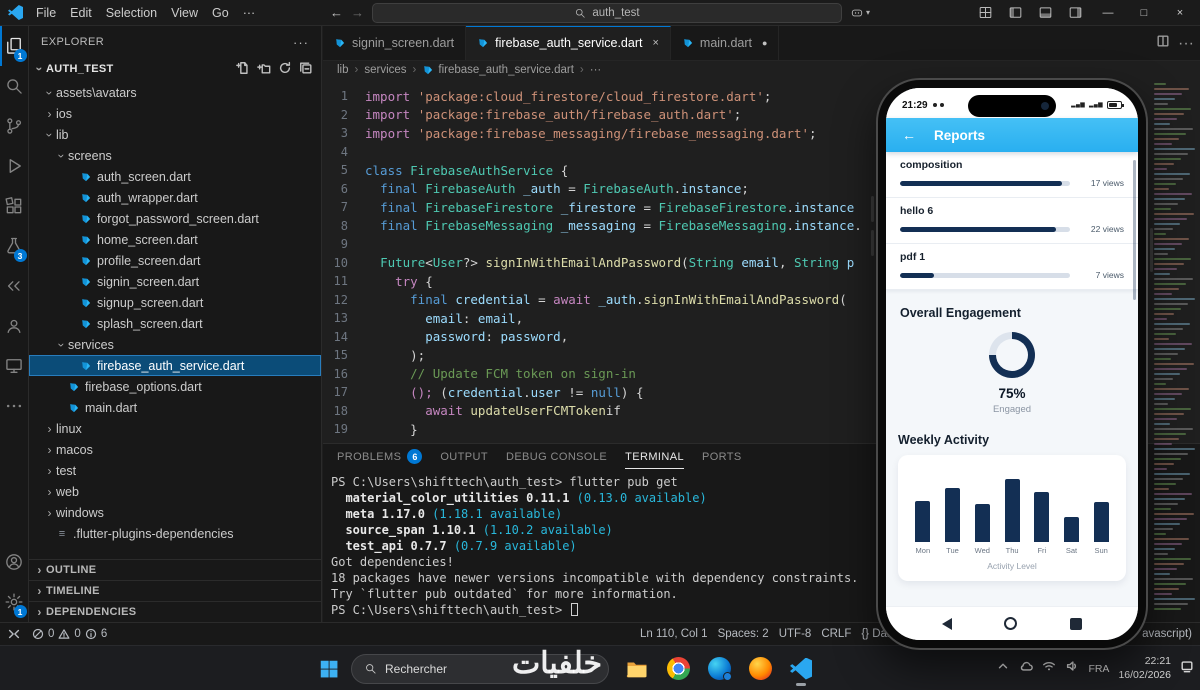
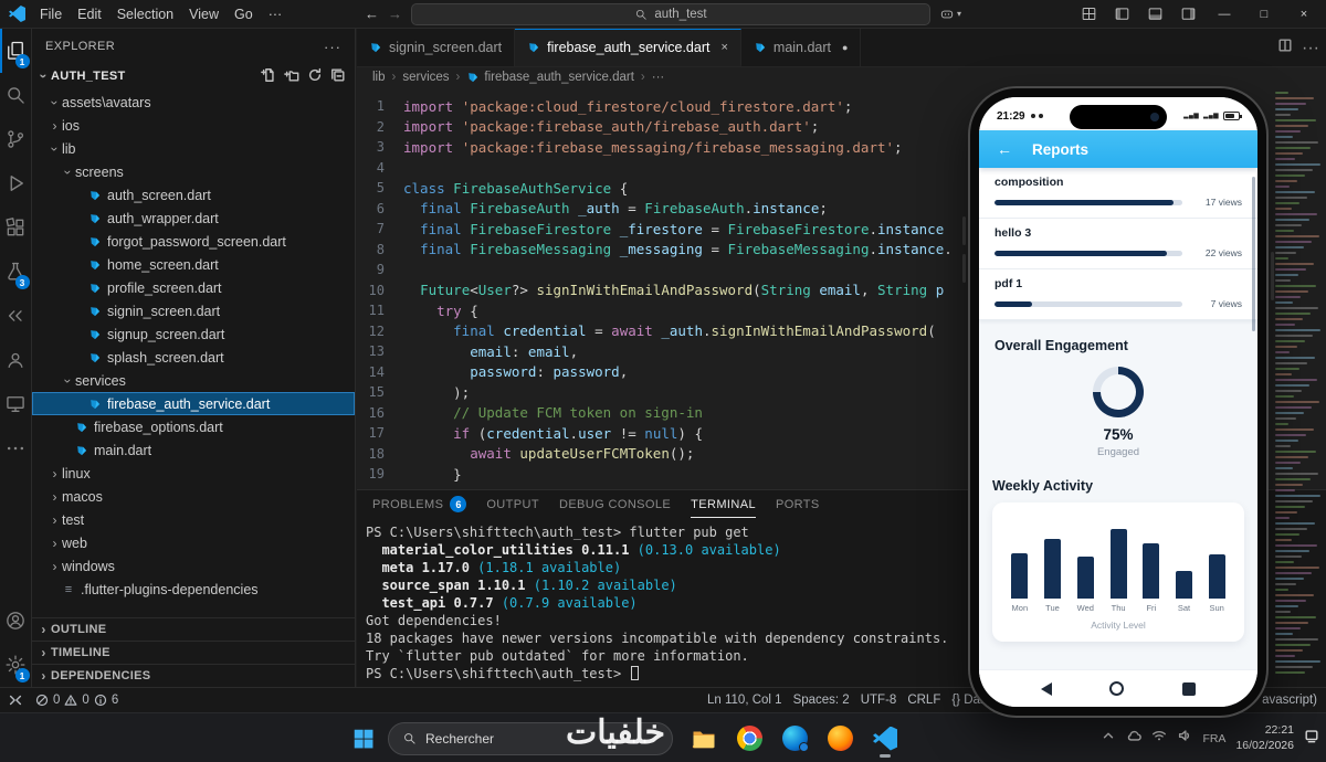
  File
  Edit
  Selection
  View
  Go
  ···
  ←
  →
  auth_test
  ▾
  —
  □
  ×
  1
  3
  1
  EXPLORER
  ···
  AUTH_TEST
  assets\avatars
  ›
  ios
  lib
  screens
  auth_screen.dart
  auth_wrapper.dart
  forgot_password_screen.dart
  home_screen.dart
  profile_screen.dart
  signin_screen.dart
  signup_screen.dart
  splash_screen.dart
  services
  firebase_auth_service.dart
  firebase_options.dart
  main.dart
  ›
  linux
  ›
  macos
  ›
  test
  ›
  web
  ›
  windows
  ≡
  .flutter-plugins-dependencies
  ›
  OUTLINE
  ›
  TIMELINE
  ›
  DEPENDENCIES
  signin_screen.dart
  firebase_auth_service.dart
  ×
  main.dart
  ●
  ···
  lib
  ›
  services
  ›
  firebase_auth_service.dart
  ›
  ···
  1
  import 'package:cloud_firestore/cloud_firestore.dart';
  2
  import 'package:firebase_auth/firebase_auth.dart';
  3
  import 'package:firebase_messaging/firebase_messaging.dart';
  4
  5
  class FirebaseAuthService {
  6
  final FirebaseAuth _auth = FirebaseAuth.instance;
  7
  final FirebaseFirestore _firestore = FirebaseFirestore.instance
  8
  final FirebaseMessaging _messaging = FirebaseMessaging.instance.
  9
  10
  Future<User?> signInWithEmailAndPassword(String email, String p
  11
  try {
  12
  final credential = await _auth.signInWithEmailAndPassword(
  13
  email: email,
  14
  password: password,
  15
  );
  16
  // Update FCM token on sign-in
  17
- (); (credential.user != null) {
+ if (credential.user != null) {
  18
- await updateUserFCMTokenif
+ await updateUserFCMToken();
  19
  }
  PROBLEMS
  6
  OUTPUT
  DEBUG CONSOLE
  TERMINAL
  PORTS
  PS C:\Users\shifttech\auth_test> flutter pub get
  material_color_utilities 0.11.1 (0.13.0 available)
  meta 1.17.0 (1.18.1 available)
  source_span 1.10.1 (1.10.2 available)
  test_api 0.7.7 (0.7.9 available)
  Got dependencies!
  18 packages have newer versions incompatible with dependency constraints.
  Try `flutter pub outdated` for more information.
  PS C:\Users\shifttech\auth_test>
  0
  0
  6
  Ln 110, Col 1
  Spaces: 2
  UTF-8
  CRLF
  avascript)
  Rechercher
  FRA
  22:21
  16/02/2026
  خلفيات
  21:29
  ←
  Reports
  composition
  17 views
- hello 6
+ hello 3
  22 views
  pdf 1
  7 views
  Overall Engagement
  75%
  Engaged
  Weekly Activity
  Mon
  Tue
  Wed
  Thu
  Fri
  Sat
  Sun
  Activity Level
